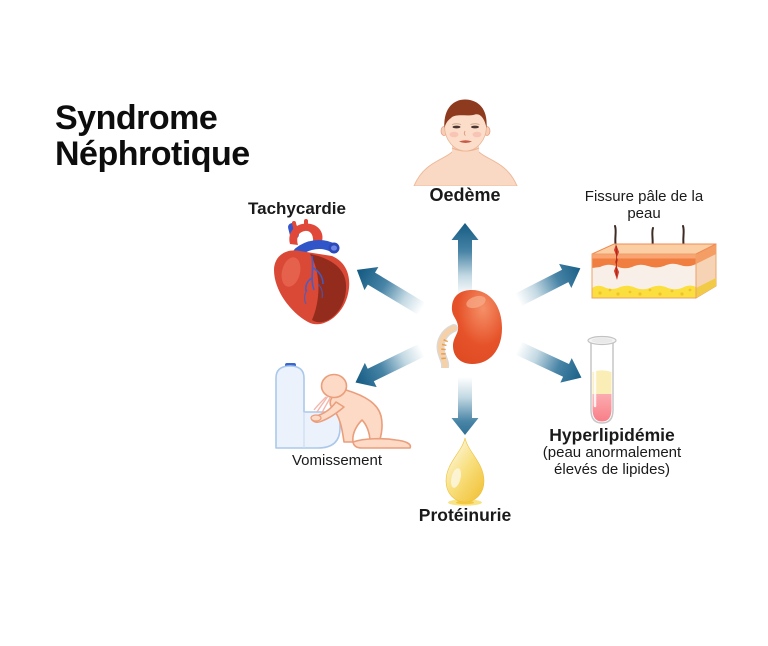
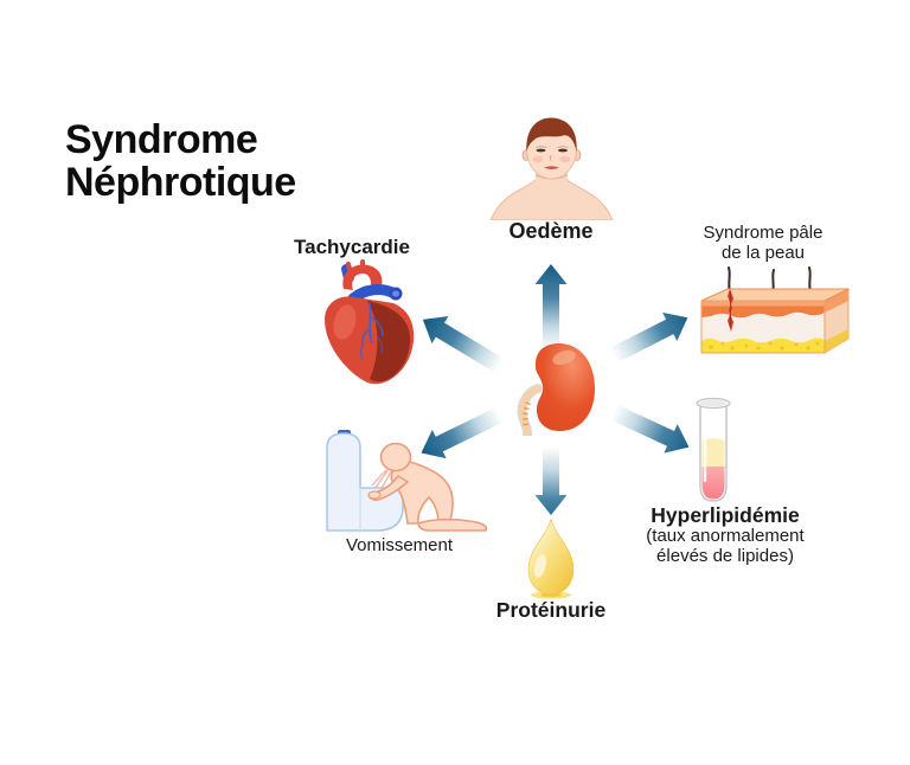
  Syndrome Néphrotique
  Oedème
- Fissure pâle de la peau
+ Syndrome pâle de la peau
  Tachycardie
  Vomissement
  Protéinurie
  Hyperlipidémie
- (peau anormalement élevés de lipides)
+ (taux anormalement élevés de lipides)
